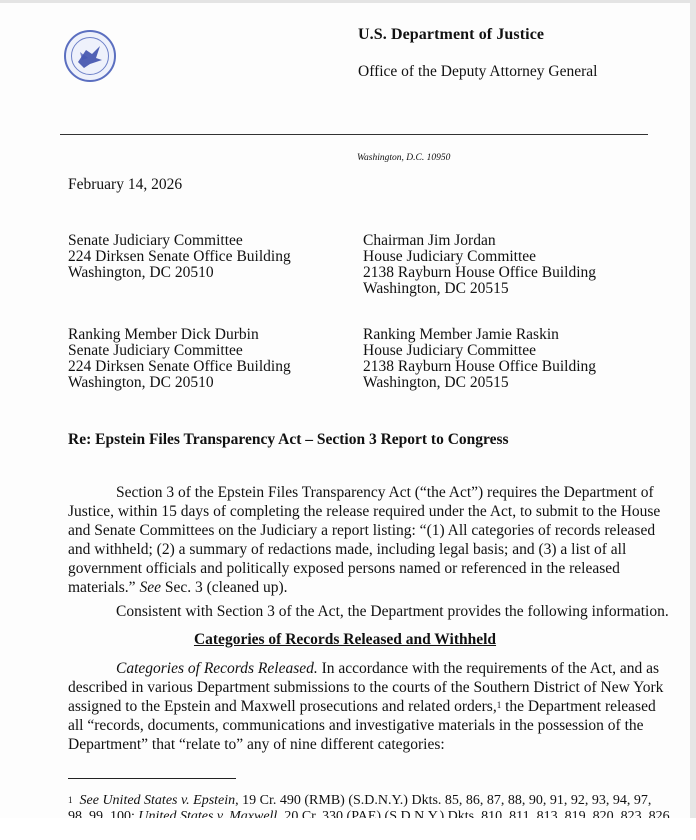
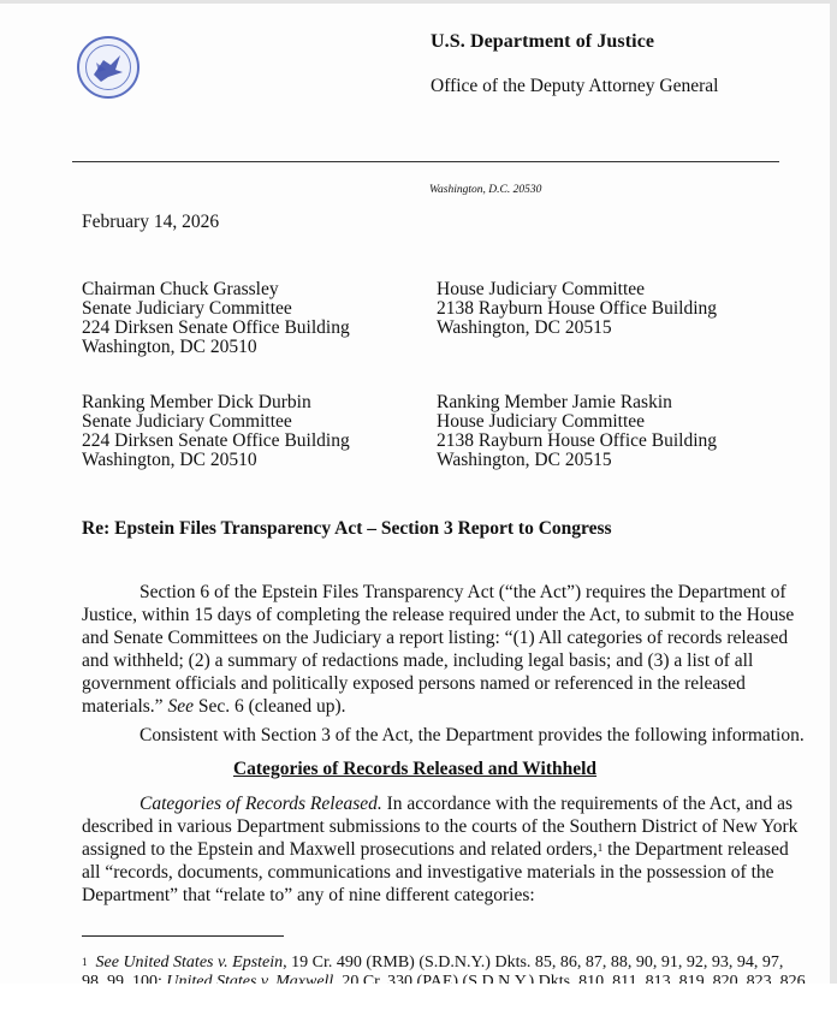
  U.S. Department of Justice
  Office of the Deputy Attorney General
- Washington, D.C. 10950
+ Washington, D.C. 20530
  February 14, 2026
+ Chairman Chuck Grassley
  Senate Judiciary Committee
  224 Dirksen Senate Office Building
  Washington, DC 20510
- Chairman Jim Jordan
  House Judiciary Committee
  2138 Rayburn House Office Building
  Washington, DC 20515
  Ranking Member Dick Durbin
  Senate Judiciary Committee
  224 Dirksen Senate Office Building
  Washington, DC 20510
  Ranking Member Jamie Raskin
  House Judiciary Committee
  2138 Rayburn House Office Building
  Washington, DC 20515
  Re: Epstein Files Transparency Act – Section 3 Report to Congress
- Section 3 of the Epstein Files Transparency Act (“the Act”) requires the Department of
+ Section 6 of the Epstein Files Transparency Act (“the Act”) requires the Department of
  Justice, within 15 days of completing the release required under the Act, to submit to the House
  and Senate Committees on the Judiciary a report listing: “(1) All categories of records released
  and withheld; (2) a summary of redactions made, including legal basis; and (3) a list of all
  government officials and politically exposed persons named or referenced in the released
- materials.” See Sec. 3 (cleaned up).
+ materials.” See Sec. 6 (cleaned up).
  Consistent with Section 3 of the Act, the Department provides the following information.
  Categories of Records Released and Withheld
  Categories of Records Released. In accordance with the requirements of the Act, and as
  described in various Department submissions to the courts of the Southern District of New York
  assigned to the Epstein and Maxwell prosecutions and related orders,1 the Department released
  all “records, documents, communications and investigative materials in the possession of the
  Department” that “relate to” any of nine different categories:
  1 See United States v. Epstein, 19 Cr. 490 (RMB) (S.D.N.Y.) Dkts. 85, 86, 87, 88, 90, 91, 92, 93, 94, 97,
  98, 99, 100; United States v. Maxwell, 20 Cr. 330 (PAE) (S.D.N.Y.) Dkts. 810, 811, 813, 819, 820, 823, 826,
